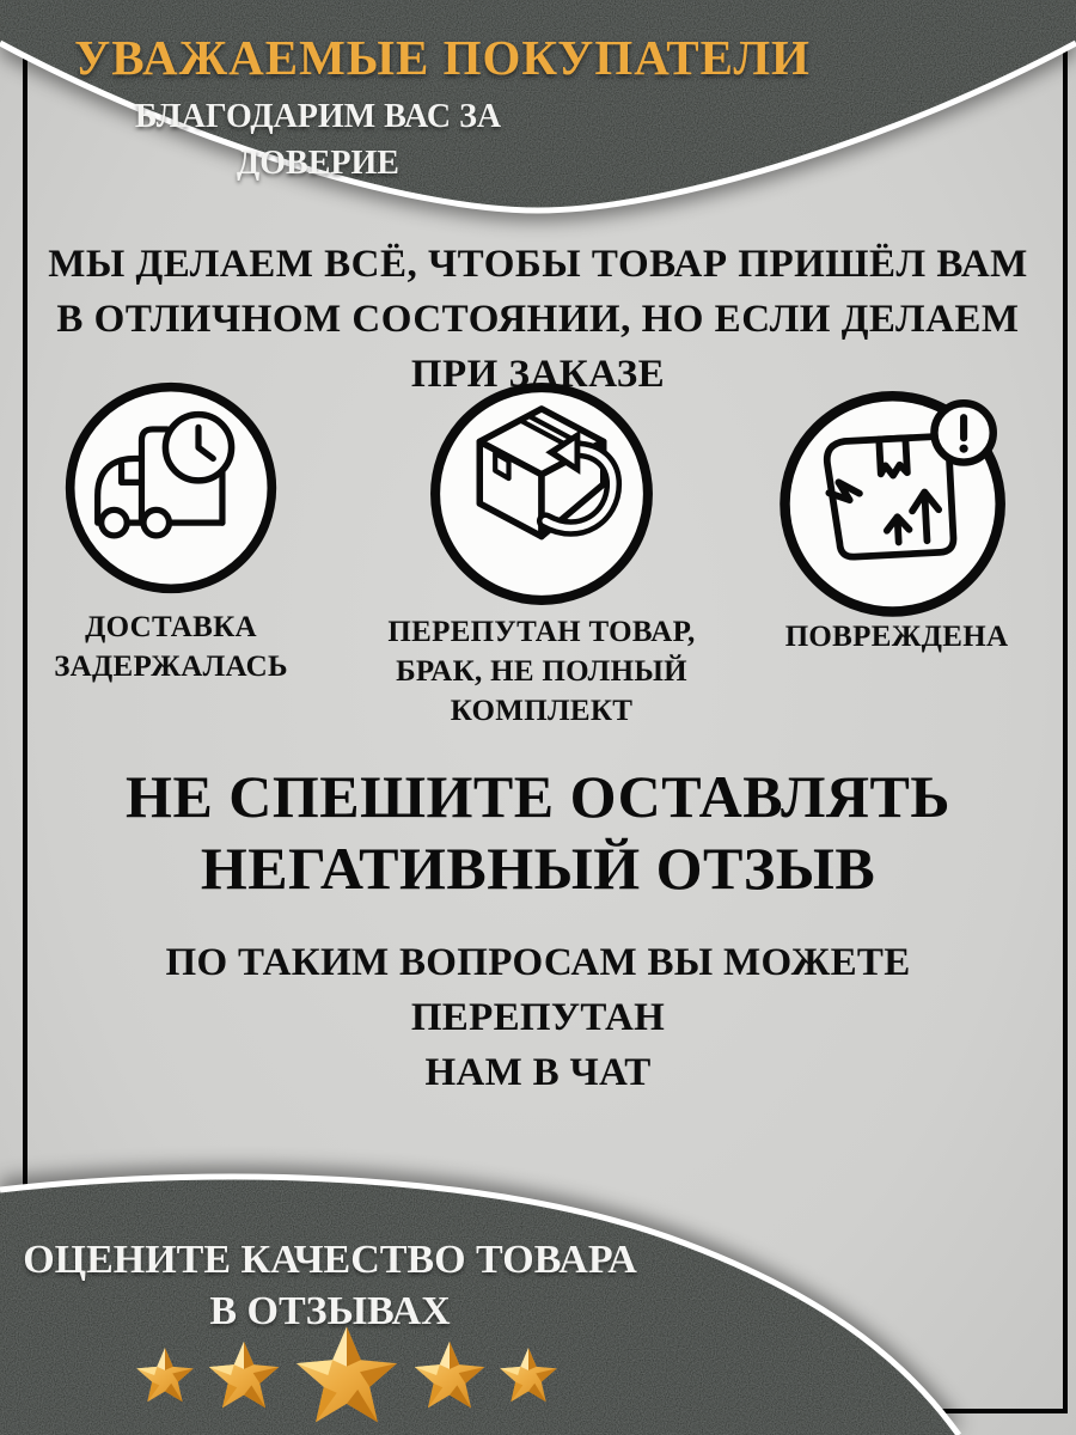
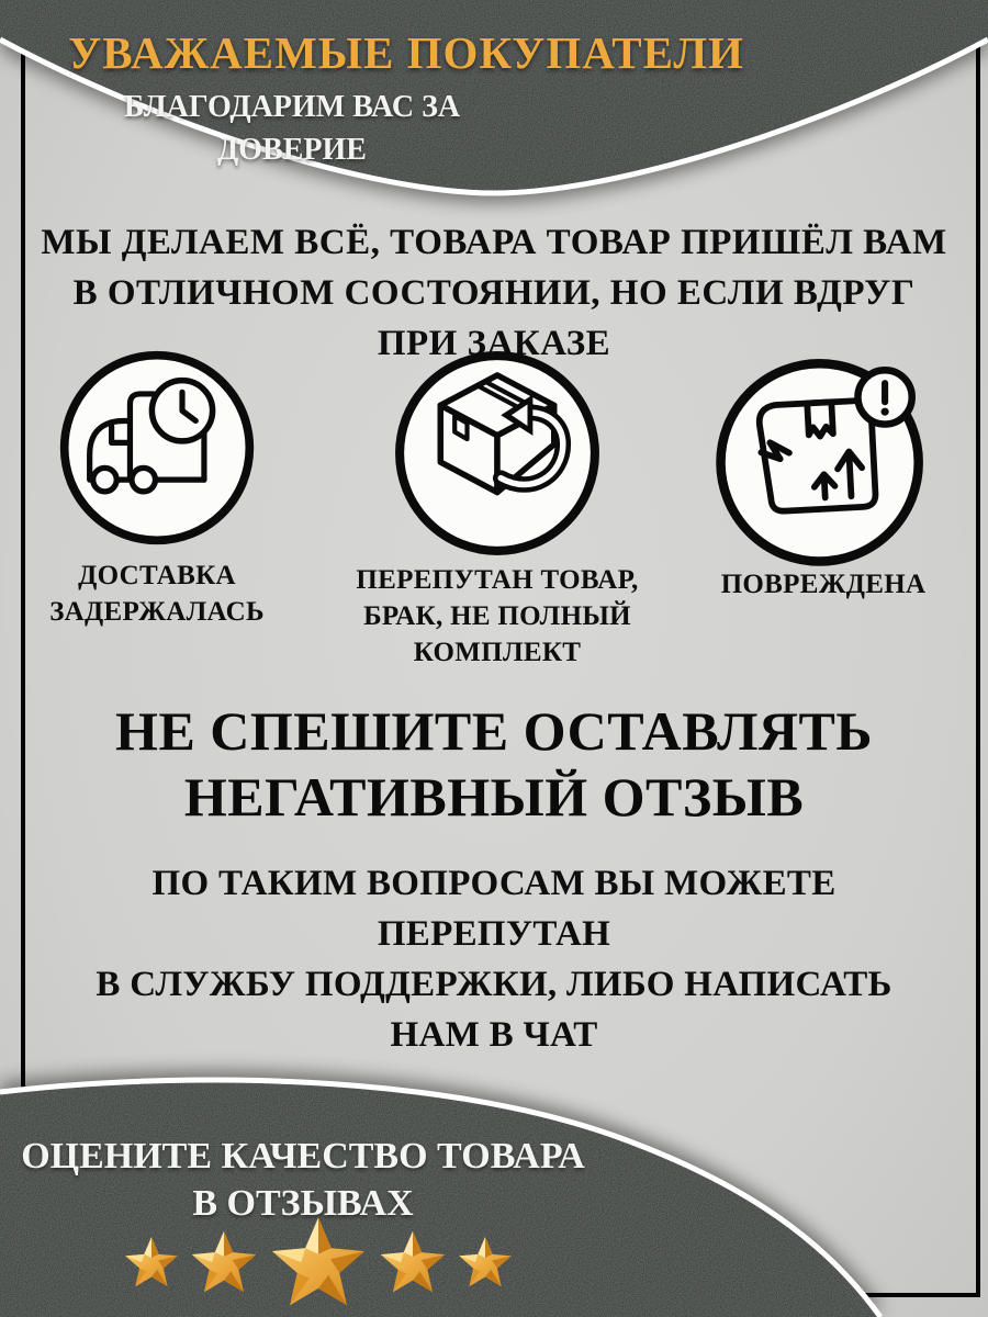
  УВАЖАЕМЫЕ ПОКУПАТЕЛИ
  БЛАГОДАРИМ ВАС ЗА
  ДОВЕРИЕ
- МЫ ДЕЛАЕМ ВСЁ, ЧТОБЫ ТОВАР ПРИШЁЛ ВАМ
+ МЫ ДЕЛАЕМ ВСЁ, ТОВАРА ТОВАР ПРИШЁЛ ВАМ
- В ОТЛИЧНОМ СОСТОЯНИИ, НО ЕСЛИ ДЕЛАЕМ
+ В ОТЛИЧНОМ СОСТОЯНИИ, НО ЕСЛИ ВДРУГ
  ПРИ ЗАКАЗЕ
  ДОСТАВКА
  ЗАДЕРЖАЛАСЬ
  ПЕРЕПУТАН ТОВАР,
  БРАК, НЕ ПОЛНЫЙ
  КОМПЛЕКТ
  ПОВРЕЖДЕНА
  НЕ СПЕШИТЕ ОСТАВЛЯТЬ
  НЕГАТИВНЫЙ ОТЗЫВ
  ПО ТАКИМ ВОПРОСАМ ВЫ МОЖЕТЕ ПЕРЕПУТАН
+ В СЛУЖБУ ПОДДЕРЖКИ, ЛИБО НАПИСАТЬ
  НАМ В ЧАТ
  ОЦЕНИТЕ КАЧЕСТВО ТОВАРА
  В ОТЗЫВАХ
